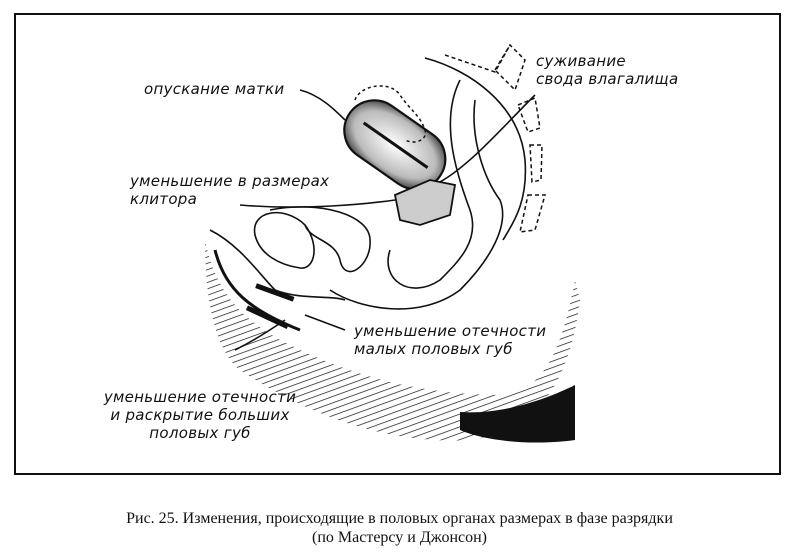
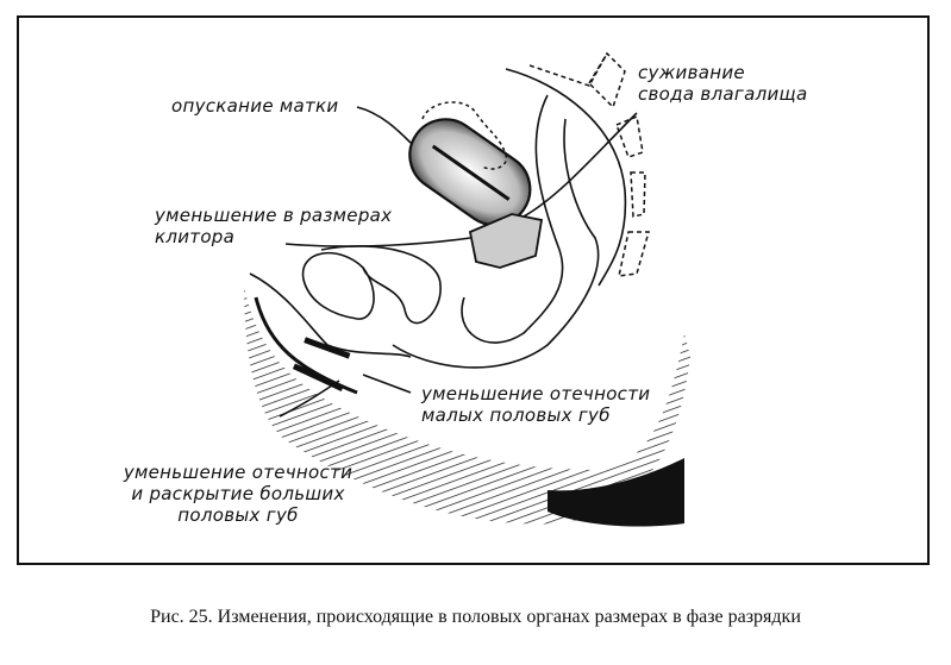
  опускание матки
  уменьшение в размерах
  клитора
  суживание
  свода влагалища
  уменьшение отечности
  малых половых губ
  уменьшение отечности
  и раскрытие больших
  половых губ
  Рис. 25. Изменения, происходящие в половых органах размерах в фазе разрядки
- (по Мастерсу и Джонсон)
